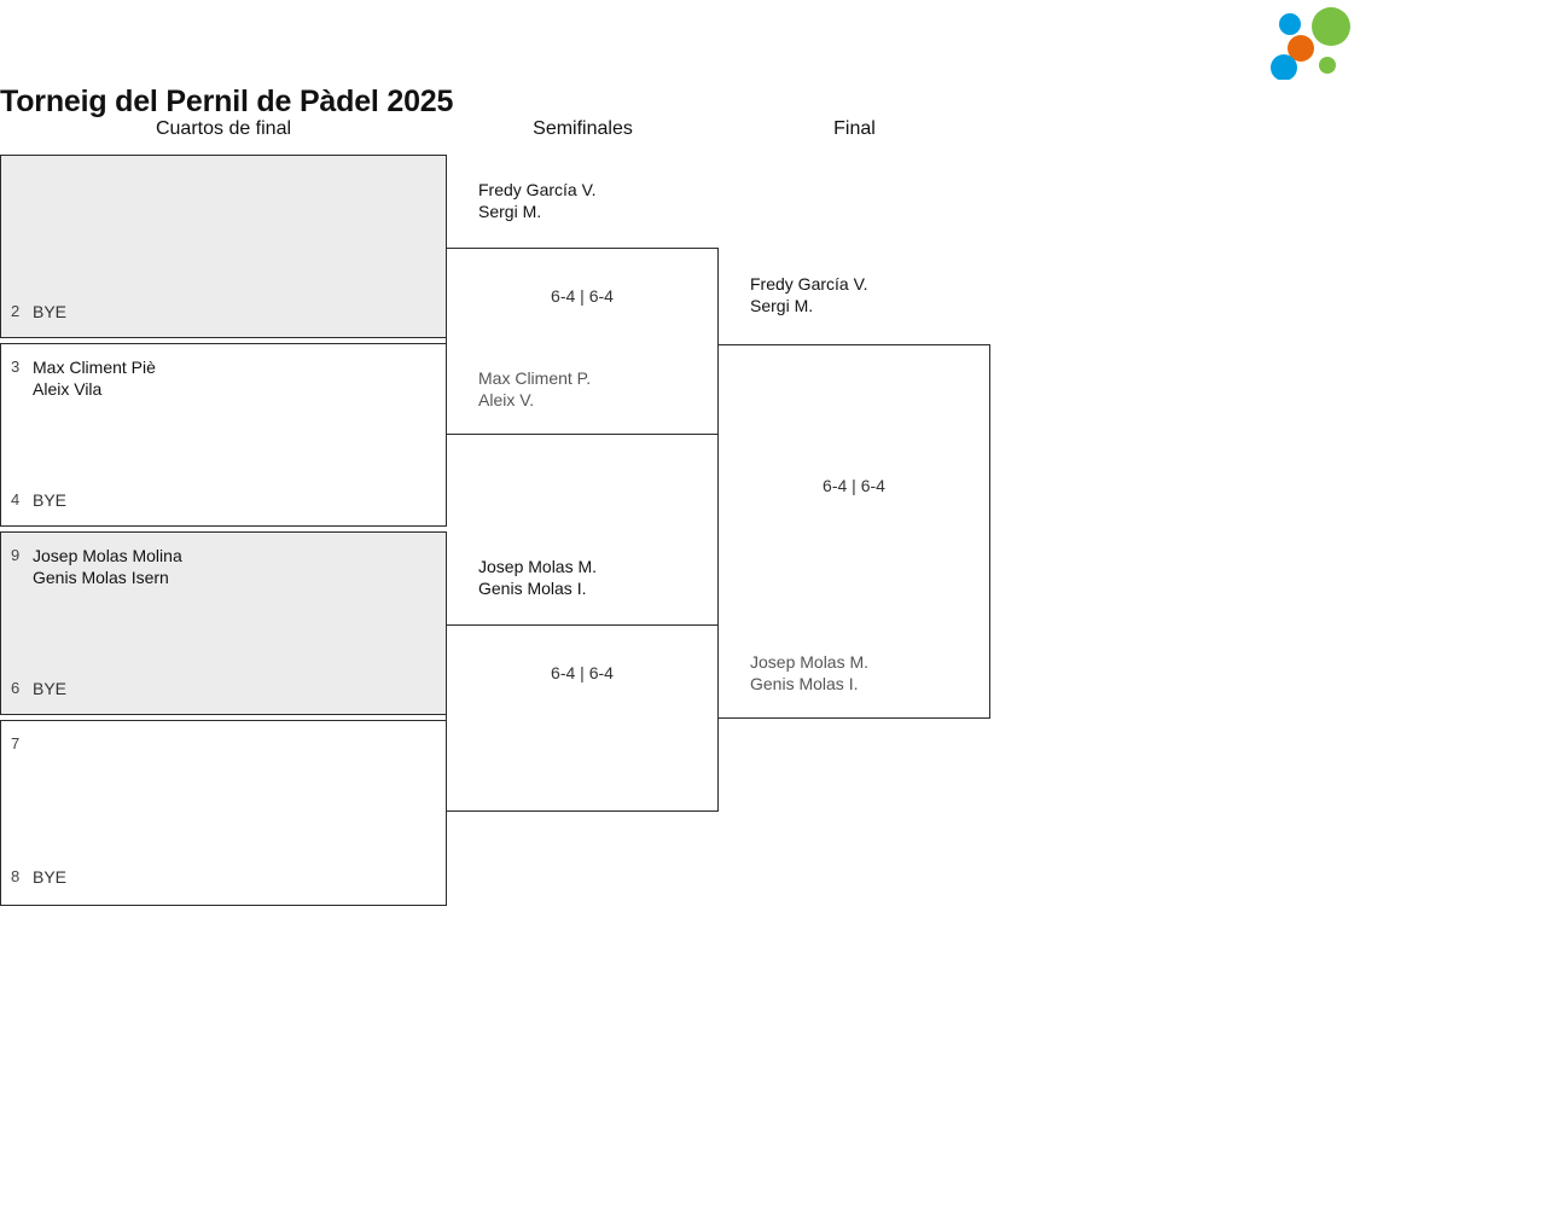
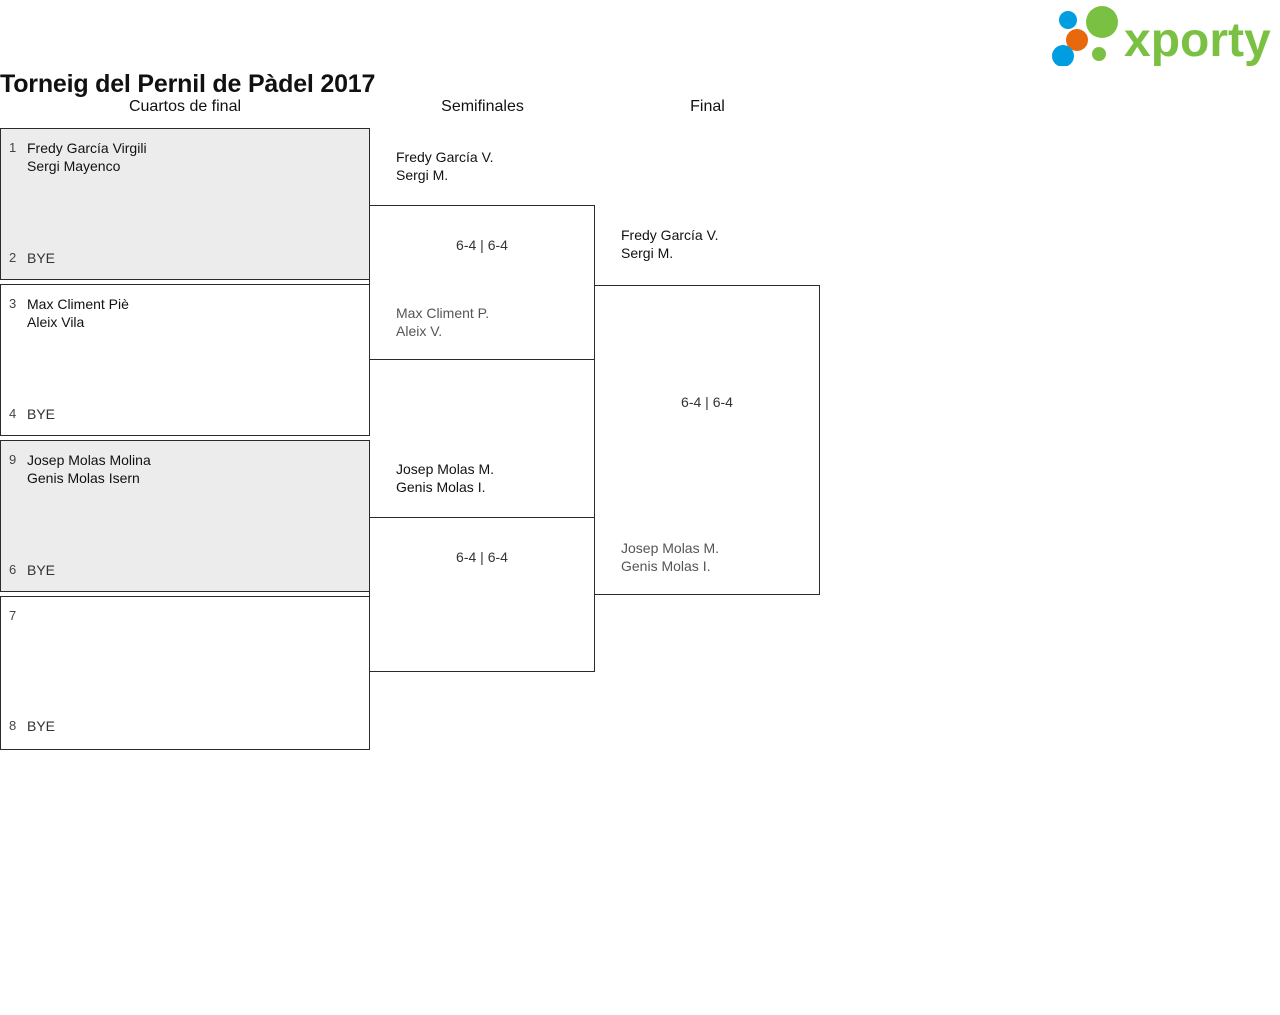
- Torneig del Pernil de Pàdel 2025
+ Torneig del Pernil de Pàdel 2017
+ xporty
  Cuartos de final
  Semifinales
  Final
+ 1
+ Fredy García Virgili
+ Sergi Mayenco
  2
  BYE
  3
  Max Climent Piè
  Aleix Vila
  4
  BYE
  9
  Josep Molas Molina
  Genis Molas Isern
  6
  BYE
  7
  8
  BYE
  Fredy García V.
  Sergi M.
  6-4 | 6-4
  Max Climent P.
  Aleix V.
  Josep Molas M.
  Genis Molas I.
  6-4 | 6-4
  Fredy García V.
  Sergi M.
  6-4 | 6-4
  Josep Molas M.
  Genis Molas I.
